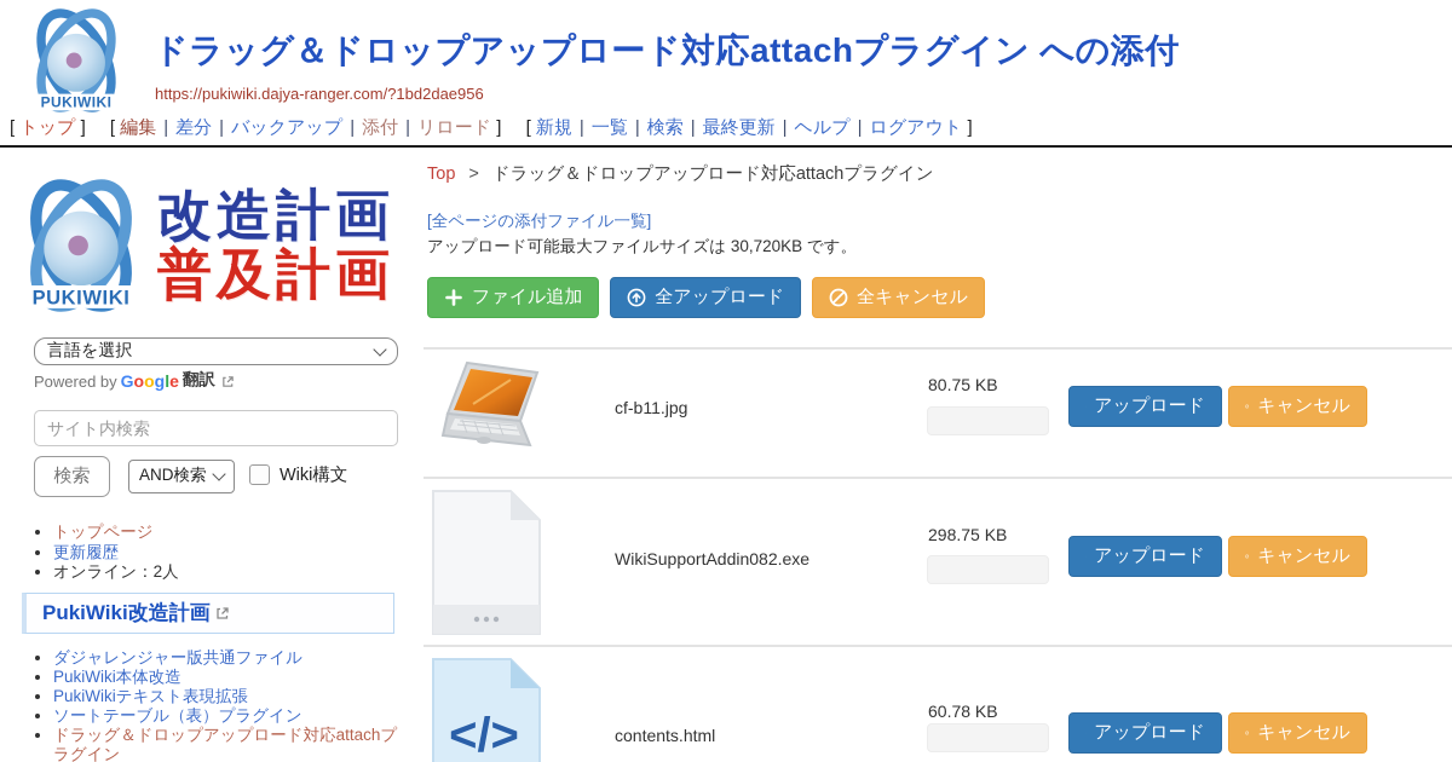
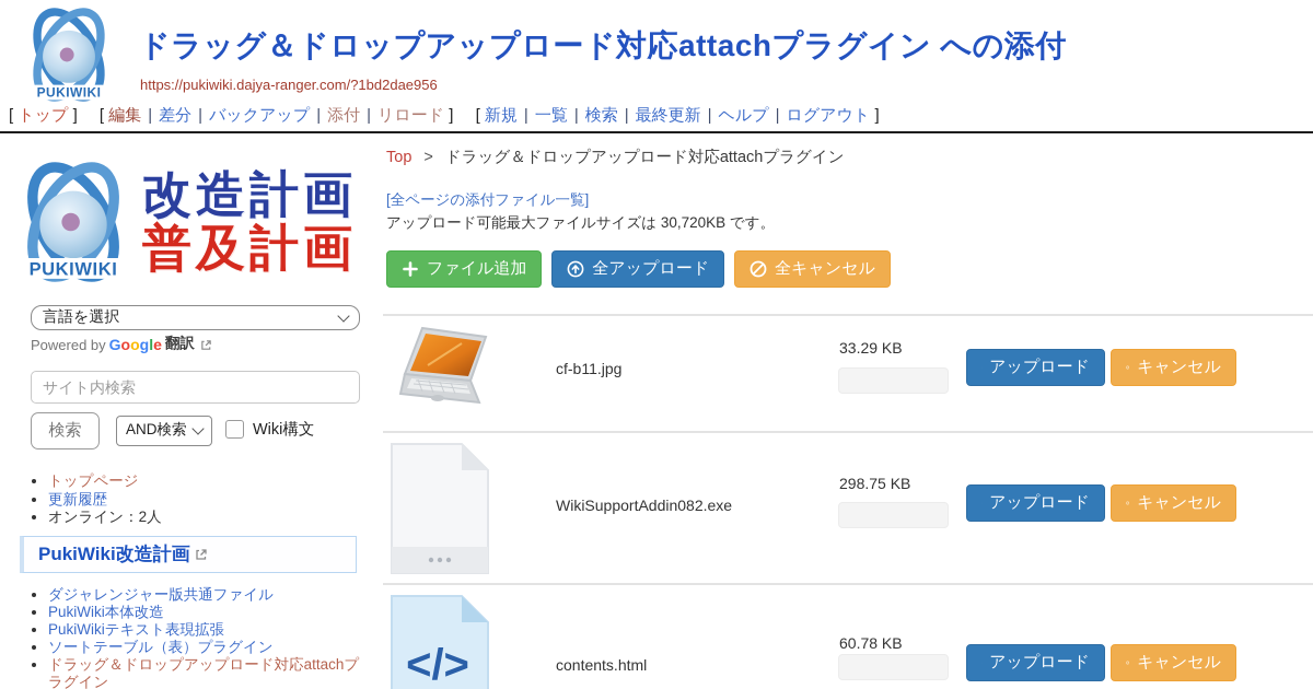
  PUKIWIKI
  ドラッグ＆ドロップアップロード対応attachプラグイン への添付
  https://pukiwiki.dajya-ranger.com/?1bd2dae956
  [ トップ ] [ 編集 | 差分 | バックアップ | 添付 | リロード ] [ 新規 | 一覧 | 検索 | 最終更新 | ヘルプ | ログアウト ]
  PUKIWIKI
  改造計画
  普及計画
  言語を選択
  Powered by
  Google
  翻訳
  サイト内検索
  検索
  AND検索
  Wiki構文
  トップページ
  更新履歴
  オンライン：2人
  PukiWiki改造計画
  ダジャレンジャー版共通ファイル
  PukiWiki本体改造
  PukiWikiテキスト表現拡張
  ソートテーブル（表）プラグイン
  ドラッグ＆ドロップアップロード対応attachプラグイン
  Top > ドラッグ＆ドロップアップロード対応attachプラグイン
  [全ページの添付ファイル一覧]
  アップロード可能最大ファイルサイズは 30,720KB です。
  ファイル追加
  全アップロード
  全キャンセル
  cf-b11.jpg
- 80.75 KB
+ 33.29 KB
  アップロード
  キャンセル
  WikiSupportAddin082.exe
  298.75 KB
  アップロード
  キャンセル
  </>
  contents.html
  60.78 KB
  アップロード
  キャンセル
